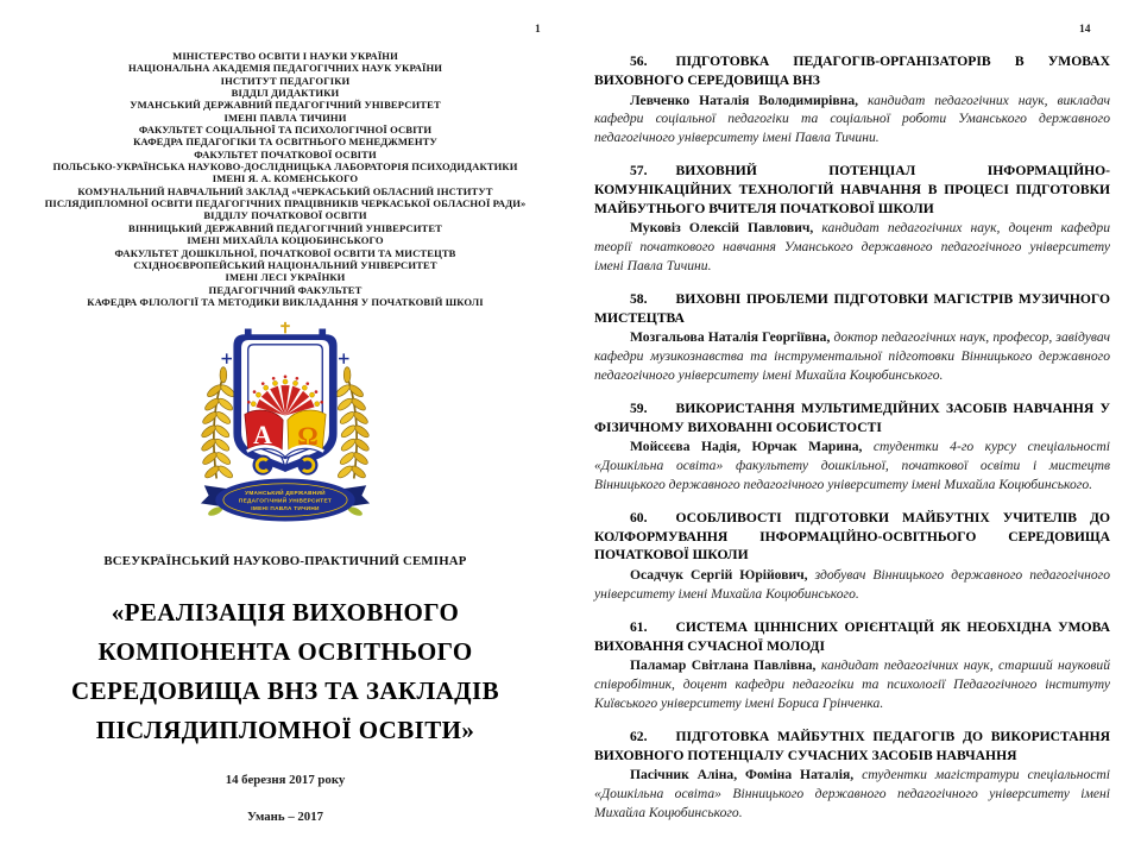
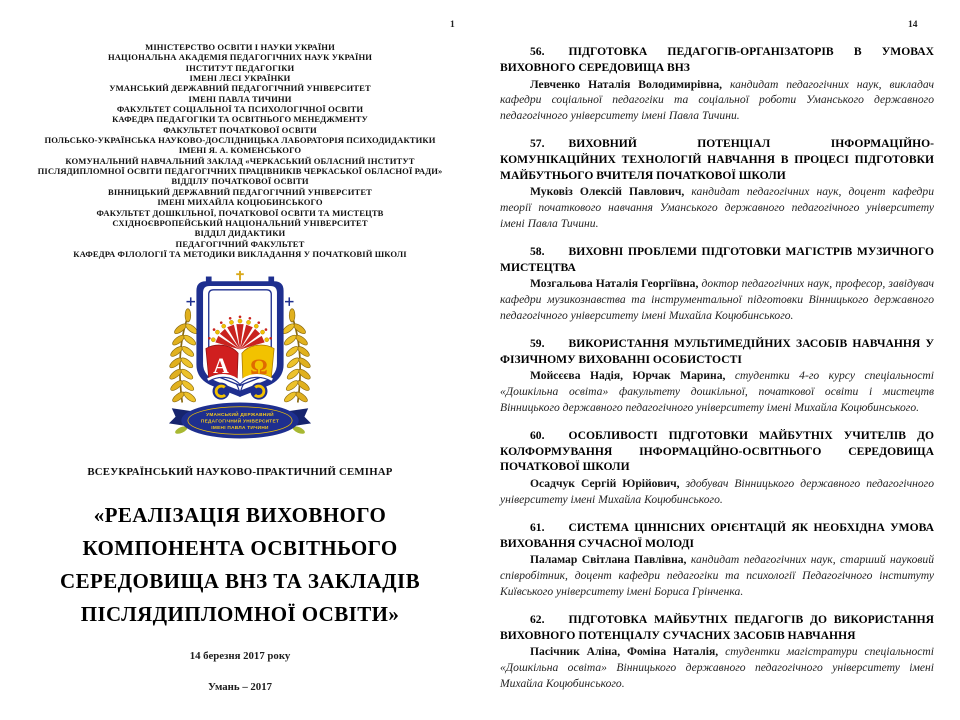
  1
  МІНІСТЕРСТВО ОСВІТИ І НАУКИ УКРАЇНИ
  НАЦІОНАЛЬНА АКАДЕМІЯ ПЕДАГОГІЧНИХ НАУК УКРАЇНИ
  ІНСТИТУТ ПЕДАГОГІКИ
- ВІДДІЛ ДИДАКТИКИ
+ ІМЕНІ ЛЕСІ УКРАЇНКИ
  УМАНСЬКИЙ ДЕРЖАВНИЙ ПЕДАГОГІЧНИЙ УНІВЕРСИТЕТ
  ІМЕНІ ПАВЛА ТИЧИНИ
  ФАКУЛЬТЕТ СОЦІАЛЬНОЇ ТА ПСИХОЛОГІЧНОЇ ОСВІТИ
  КАФЕДРА ПЕДАГОГІКИ ТА ОСВІТНЬОГО МЕНЕДЖМЕНТУ
  ФАКУЛЬТЕТ ПОЧАТКОВОЇ ОСВІТИ
  ПОЛЬСЬКО-УКРАЇНСЬКА НАУКОВО-ДОСЛІДНИЦЬКА ЛАБОРАТОРІЯ ПСИХОДИДАКТИКИ
  ІМЕНІ Я. А. КОМЕНСЬКОГО
  КОМУНАЛЬНИЙ НАВЧАЛЬНИЙ ЗАКЛАД «ЧЕРКАСЬКИЙ ОБЛАСНИЙ ІНСТИТУТ
  ПІСЛЯДИПЛОМНОЇ ОСВІТИ ПЕДАГОГІЧНИХ ПРАЦІВНИКІВ ЧЕРКАСЬКОЇ ОБЛАСНОЇ РАДИ»
  ВІДДІЛУ ПОЧАТКОВОЇ ОСВІТИ
  ВІННИЦЬКИЙ ДЕРЖАВНИЙ ПЕДАГОГІЧНИЙ УНІВЕРСИТЕТ
  ІМЕНІ МИХАЙЛА КОЦЮБИНСЬКОГО
  ФАКУЛЬТЕТ ДОШКІЛЬНОЇ, ПОЧАТКОВОЇ ОСВІТИ ТА МИСТЕЦТВ
  СХІДНОЄВРОПЕЙСЬКИЙ НАЦІОНАЛЬНИЙ УНІВЕРСИТЕТ
- ІМЕНІ ЛЕСІ УКРАЇНКИ
+ ВІДДІЛ ДИДАКТИКИ
  ПЕДАГОГІЧНИЙ ФАКУЛЬТЕТ
  КАФЕДРА ФІЛОЛОГІЇ ТА МЕТОДИКИ ВИКЛАДАННЯ У ПОЧАТКОВІЙ ШКОЛІ
  А
  Ω
  ВСЕУКРАЇНСЬКИЙ НАУКОВО-ПРАКТИЧНИЙ СЕМІНАР
  «РЕАЛІЗАЦІЯ ВИХОВНОГО
  КОМПОНЕНТА ОСВІТНЬОГО
  СЕРЕДОВИЩА ВНЗ ТА ЗАКЛАДІВ
  ПІСЛЯДИПЛОМНОЇ ОСВІТИ»
  14 березня 2017 року
  Умань – 2017
  14
  56. ПІДГОТОВКА ПЕДАГОГІВ-ОРГАНІЗАТОРІВ В УМОВАХ ВИХОВНОГО СЕРЕДОВИЩА ВНЗ
  Левченко Наталія Володимирівна, кандидат педагогічних наук, викладач кафедри соціальної педагогіки та соціальної роботи Уманського державного педагогічного університету імені Павла Тичини.
  57. ВИХОВНИЙ ПОТЕНЦІАЛ ІНФОРМАЦІЙНО-КОМУНІКАЦІЙНИХ ТЕХНОЛОГІЙ НАВЧАННЯ В ПРОЦЕСІ ПІДГОТОВКИ МАЙБУТНЬОГО ВЧИТЕЛЯ ПОЧАТКОВОЇ ШКОЛИ
  Муковіз Олексій Павлович, кандидат педагогічних наук, доцент кафедри теорії початкового навчання Уманського державного педагогічного університету імені Павла Тичини.
  58. ВИХОВНІ ПРОБЛЕМИ ПІДГОТОВКИ МАГІСТРІВ МУЗИЧНОГО МИСТЕЦТВА
  Мозгальова Наталія Георгіївна, доктор педагогічних наук, професор, завідувач кафедри музикознавства та інструментальної підготовки Вінницького державного педагогічного університету імені Михайла Коцюбинського.
  59. ВИКОРИСТАННЯ МУЛЬТИМЕДІЙНИХ ЗАСОБІВ НАВЧАННЯ У ФІЗИЧНОМУ ВИХОВАННІ ОСОБИСТОСТІ
  Мойсєєва Надія, Юрчак Марина, студентки 4-го курсу спеціальності «Дошкільна освіта» факультету дошкільної, початкової освіти і мистецтв Вінницького державного педагогічного університету імені Михайла Коцюбинського.
  60. ОСОБЛИВОСТІ ПІДГОТОВКИ МАЙБУТНІХ УЧИТЕЛІВ ДО КОЛФОРМУВАННЯ ІНФОРМАЦІЙНО-ОСВІТНЬОГО СЕРЕДОВИЩА ПОЧАТКОВОЇ ШКОЛИ
  Осадчук Сергій Юрійович, здобувач Вінницького державного педагогічного університету імені Михайла Коцюбинського.
  61. СИСТЕМА ЦІННІСНИХ ОРІЄНТАЦІЙ ЯК НЕОБХІДНА УМОВА ВИХОВАННЯ СУЧАСНОЇ МОЛОДІ
  Паламар Світлана Павлівна, кандидат педагогічних наук, старший науковий співробітник, доцент кафедри педагогіки та психології Педагогічного інституту Київського університету імені Бориса Грінченка.
  62. ПІДГОТОВКА МАЙБУТНІХ ПЕДАГОГІВ ДО ВИКОРИСТАННЯ ВИХОВНОГО ПОТЕНЦІАЛУ СУЧАСНИХ ЗАСОБІВ НАВЧАННЯ
  Пасічник Аліна, Фоміна Наталія, студентки магістратури спеціальності «Дошкільна освіта» Вінницького державного педагогічного університету імені Михайла Коцюбинського.
